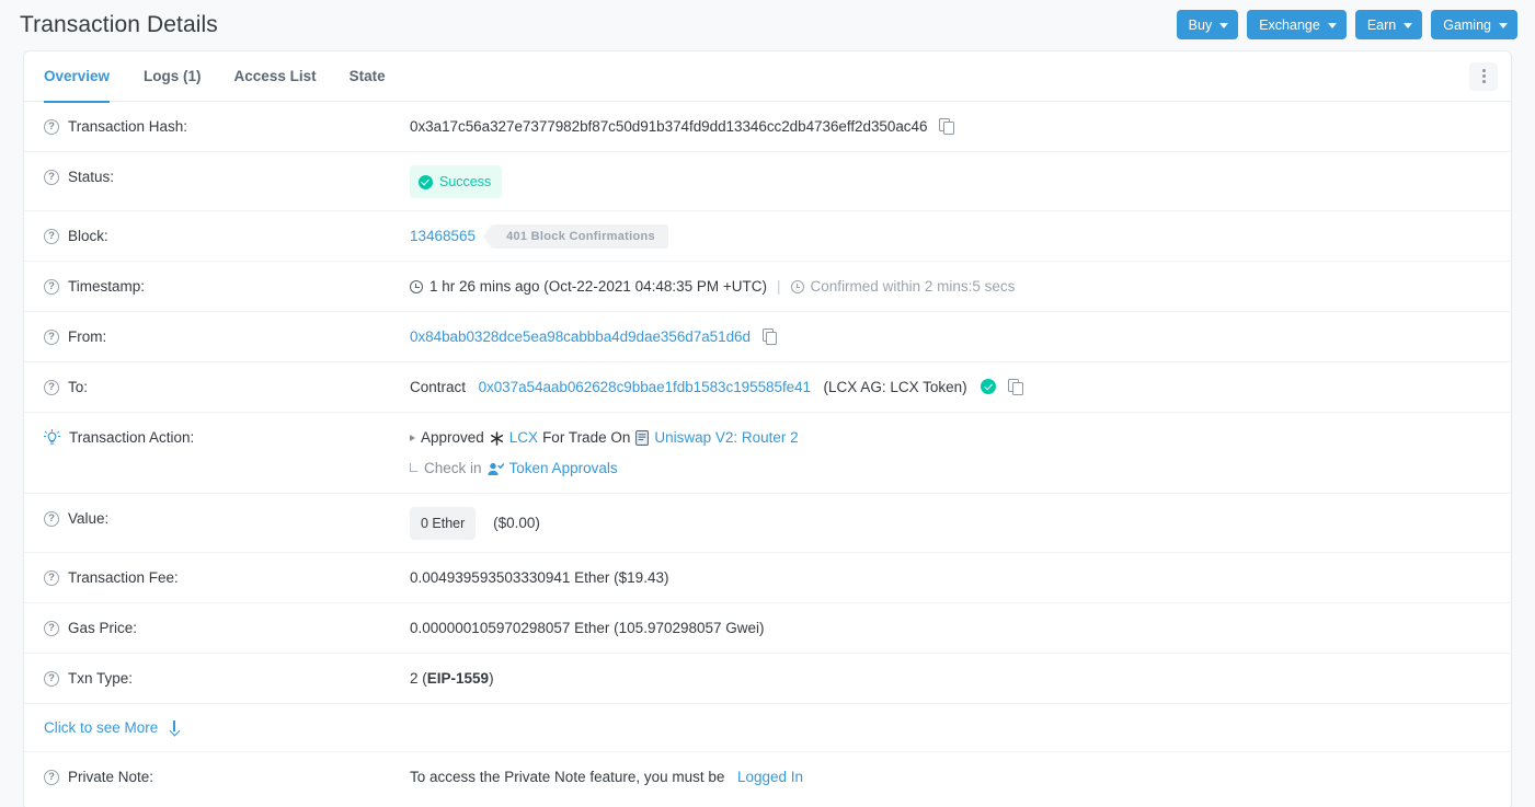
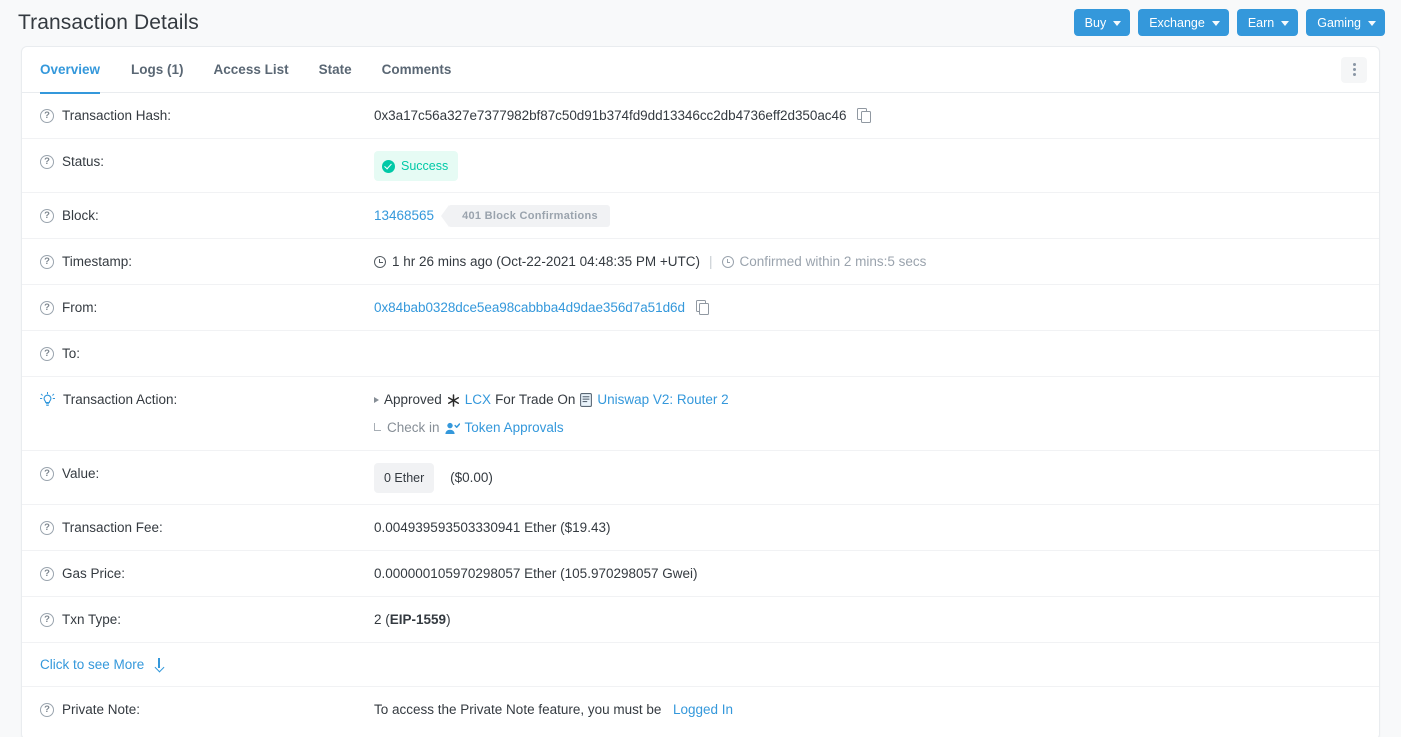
  Transaction Details
  Buy
  Exchange
  Earn
  Gaming
  Overview
  Logs (1)
  Access List
  State
+ Comments
  ?
  Transaction Hash:
  0x3a17c56a327e7377982bf87c50d91b374fd9dd13346cc2db4736eff2d350ac46
  ?
  Status:
  Success
  ?
  Block:
  13468565
  401 Block Confirmations
  ?
  Timestamp:
  1 hr 26 mins ago (Oct-22-2021 04:48:35 PM +UTC)
  |
  Confirmed within 2 mins:5 secs
  ?
  From:
  0x84bab0328dce5ea98cabbba4d9dae356d7a51d6d
  ?
  To:
- Contract 0x037a54aab062628c9bbae1fdb1583c195585fe41 (LCX AG: LCX Token)
  Transaction Action:
  Approved
  LCX
  For Trade On
  Uniswap V2: Router 2
  Check in
  Token Approvals
  ?
  Value:
  0 Ether ($0.00)
  ?
  Transaction Fee:
  0.004939593503330941 Ether ($19.43)
  ?
  Gas Price:
  0.000000105970298057 Ether (105.970298057 Gwei)
  ?
  Txn Type:
  2 (EIP-1559)
  Click to see More
  ?
  Private Note:
  To access the Private Note feature, you must be Logged In
